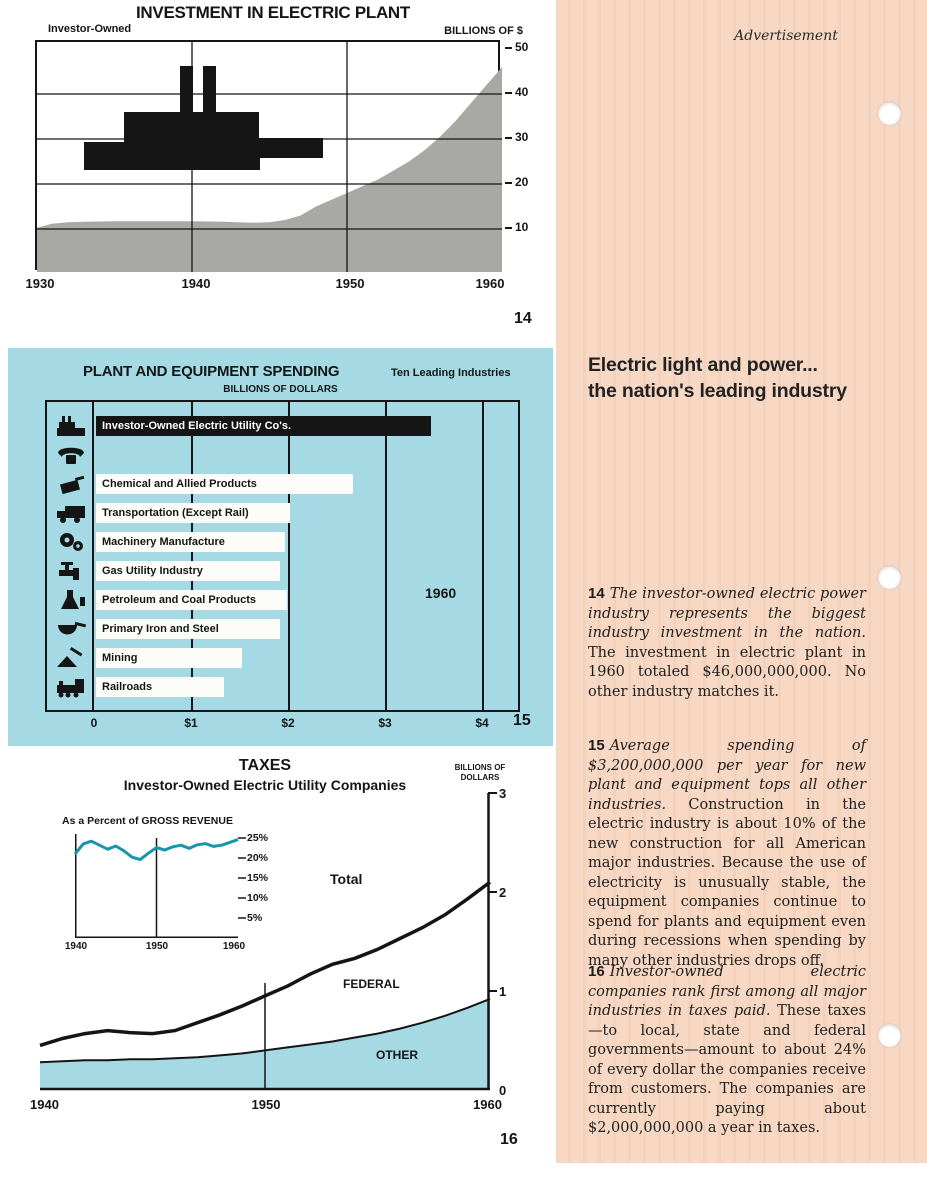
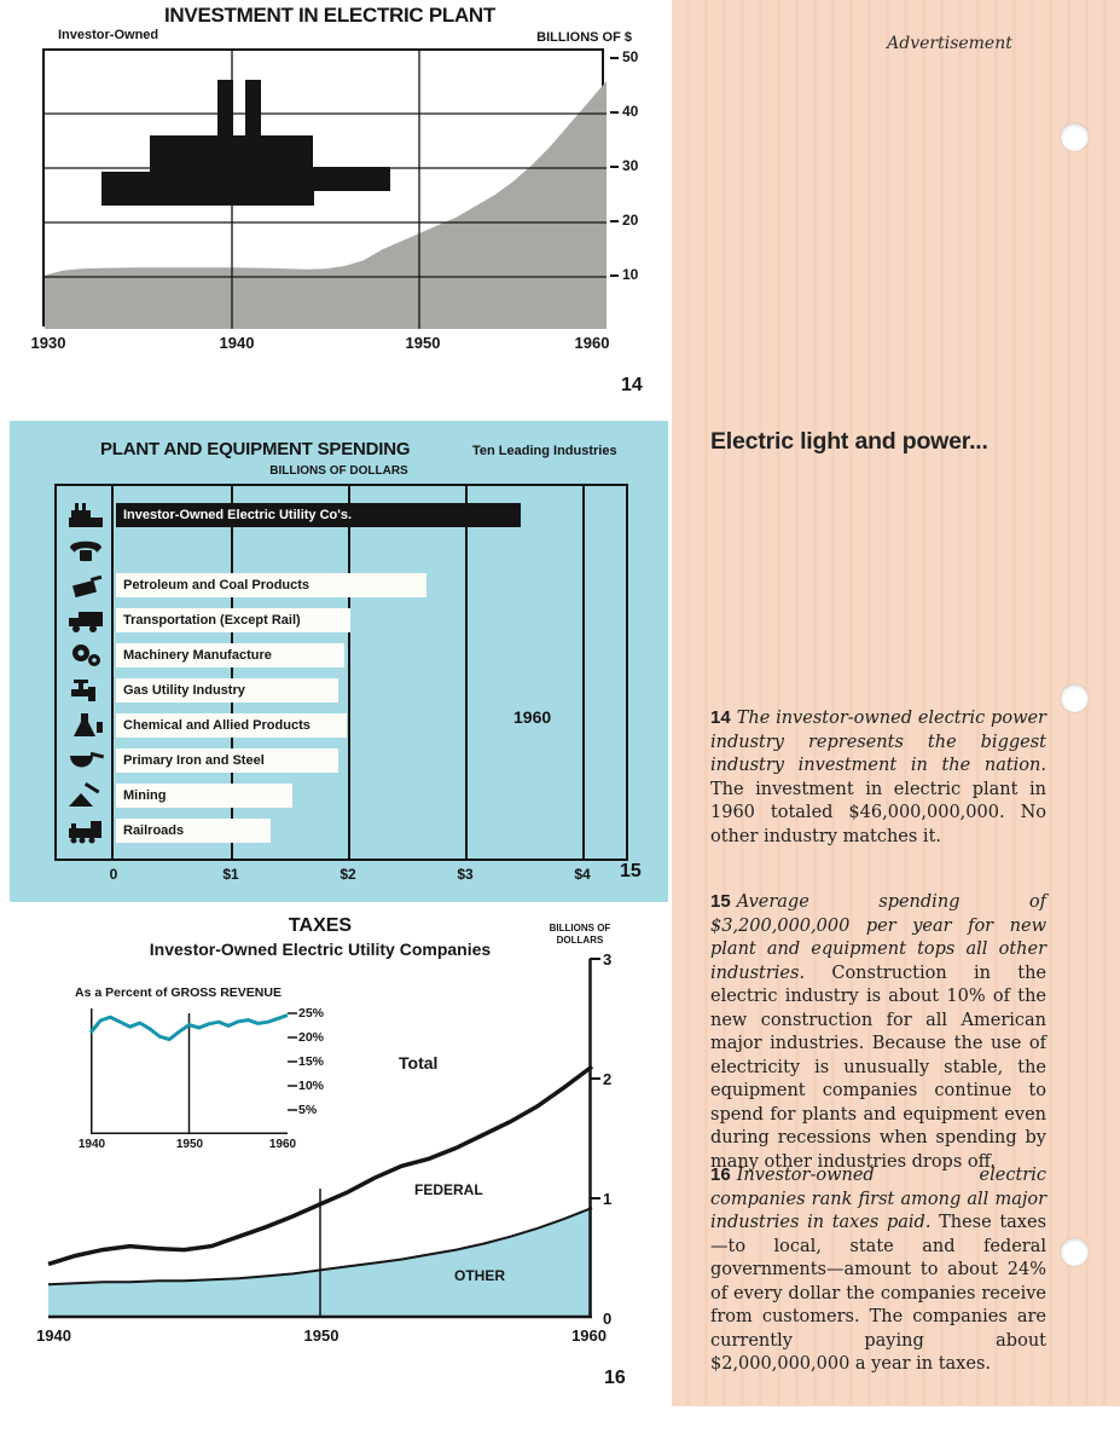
  INVESTMENT IN ELECTRIC PLANT
  Investor-Owned
  BILLIONS OF $
  50
  40
  30
  20
  10
  1930
  1940
  1950
  1960
  14
  PLANT AND EQUIPMENT SPENDING
  Ten Leading Industries
  BILLIONS OF DOLLARS
  Investor-Owned Electric Utility Co's.
- Chemical and Allied Products
+ Petroleum and Coal Products
  Transportation (Except Rail)
  Machinery Manufacture
  Gas Utility Industry
- Petroleum and Coal Products
+ Chemical and Allied Products
  Primary Iron and Steel
  Mining
  Railroads
  1960
  0
  $1
  $2
  $3
  $4
  15
  TAXES
  Investor-Owned Electric Utility Companies
  BILLIONS OF
  DOLLARS
  3
  2
  1
  0
  1940
  1950
  1960
  Total
  FEDERAL
  OTHER
  As a Percent of GROSS REVENUE
  25%
  20%
  15%
  10%
  5%
  1940
  1950
  1960
  16
  Advertisement
  Electric light and power...
- the nation's leading industry
  14 The investor-owned electric power industry represents the biggest industry investment in the nation. The investment in electric plant in 1960 totaled $46,000,000,000. No other industry matches it.
  15 Average spending of $3,200,000,000 per year for new plant and equipment tops all other industries. Construction in the electric industry is about 10% of the new construction for all American major industries. Because the use of electricity is unusually stable, the equipment companies continue to spend for plants and equipment even during recessions when spending by many other industries drops off.
  16 Investor-owned electric companies rank first among all major industries in taxes paid. These taxes—to local, state and federal governments—amount to about 24% of every dollar the companies receive from customers. The companies are currently paying about $2,000,000,000 a year in taxes.
